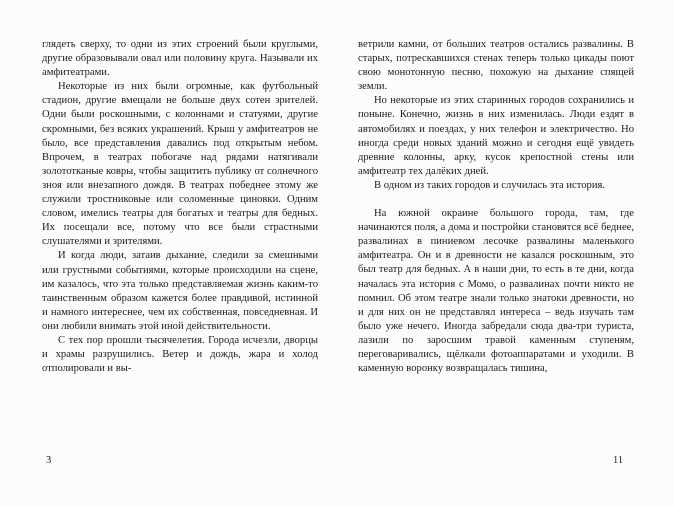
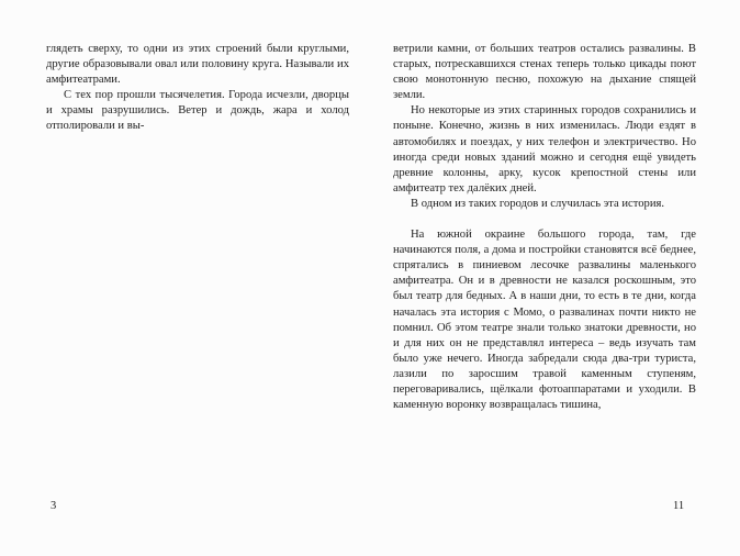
  глядеть сверху, то одни из этих строений были круглыми, другие образовывали овал или половину круга. Называли их амфитеатрами.
- Некоторые из них были огромные, как футбольный стадион, другие вмещали не больше двух сотен зрителей. Одни были роскошными, с колоннами и статуями, другие скромными, без всяких украшений. Крыш у амфитеатров не было, все представления давались под открытым небом. Впрочем, в театрах побогаче над рядами натягивали золототканые ковры, чтобы защитить публику от солнечного зноя или внезапного дождя. В театрах победнее этому же служили тростниковые или соломенные циновки. Одним словом, имелись театры для богатых и театры для бедных. Их посещали все, потому что все были страстными слушателями и зрителями.
- И когда люди, затаив дыхание, следили за смешными или грустными событиями, которые происходили на сцене, им казалось, что эта только представляемая жизнь каким-то таинственным образом кажется более правдивой, истинной и намного интереснее, чем их собственная, повседневная. И они любили внимать этой иной действительности.
  С тех пор прошли тысячелетия. Города исчезли, дворцы и храмы разрушились. Ветер и дождь, жара и холод отполировали и вы-
  ветрили камни, от больших театров остались развалины. В старых, потрескавшихся стенах теперь только цикады поют свою монотонную песню, похожую на дыхание спящей земли.
  Но некоторые из этих старинных городов сохранились и поныне. Конечно, жизнь в них изменилась. Люди ездят в автомобилях и поездах, у них телефон и электричество. Но иногда среди новых зданий можно и сегодня ещё увидеть древние колонны, арку, кусок крепостной стены или амфитеатр тех далёких дней.
  В одном из таких городов и случилась эта история.
- На южной окраине большого города, там, где начинаются поля, а дома и постройки становятся всё беднее, развалинах в пиниевом лесочке развалины маленького амфитеатра. Он и в древности не казался роскошным, это был театр для бедных. А в наши дни, то есть в те дни, когда началась эта история с Момо, о развалинах почти никто не помнил. Об этом театре знали только знатоки древности, но и для них он не представлял интереса – ведь изучать там было уже нечего. Иногда забредали сюда два-три туриста, лазили по заросшим травой каменным ступеням, переговаривались, щёлкали фотоаппаратами и уходили. В каменную воронку возвращалась тишина,
+ На южной окраине большого города, там, где начинаются поля, а дома и постройки становятся всё беднее, спрятались в пиниевом лесочке развалины маленького амфитеатра. Он и в древности не казался роскошным, это был театр для бедных. А в наши дни, то есть в те дни, когда началась эта история с Момо, о развалинах почти никто не помнил. Об этом театре знали только знатоки древности, но и для них он не представлял интереса – ведь изучать там было уже нечего. Иногда забредали сюда два-три туриста, лазили по заросшим травой каменным ступеням, переговаривались, щёлкали фотоаппаратами и уходили. В каменную воронку возвращалась тишина,
  3
  11
